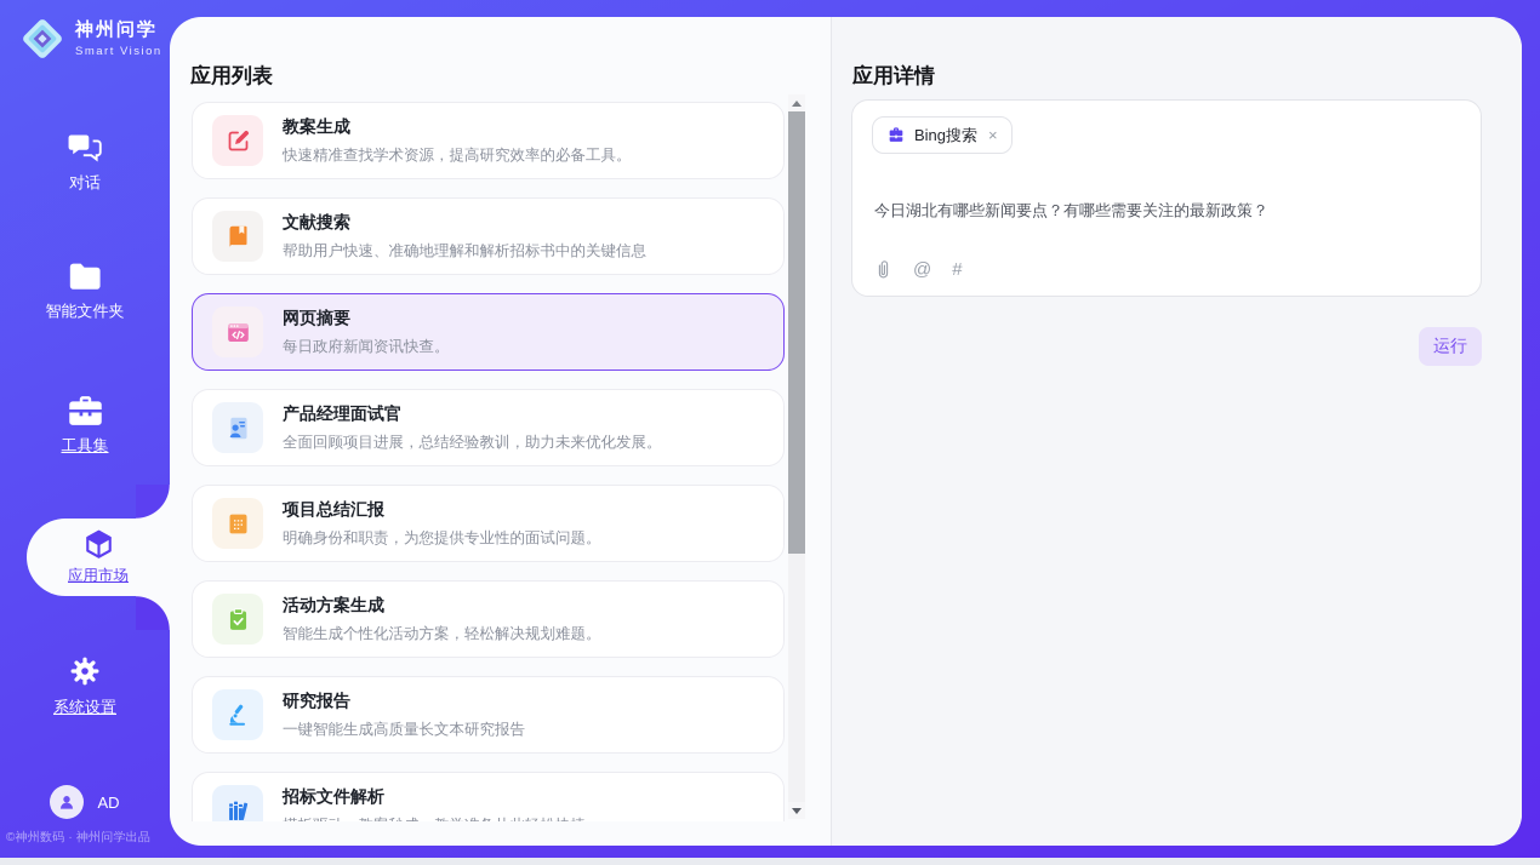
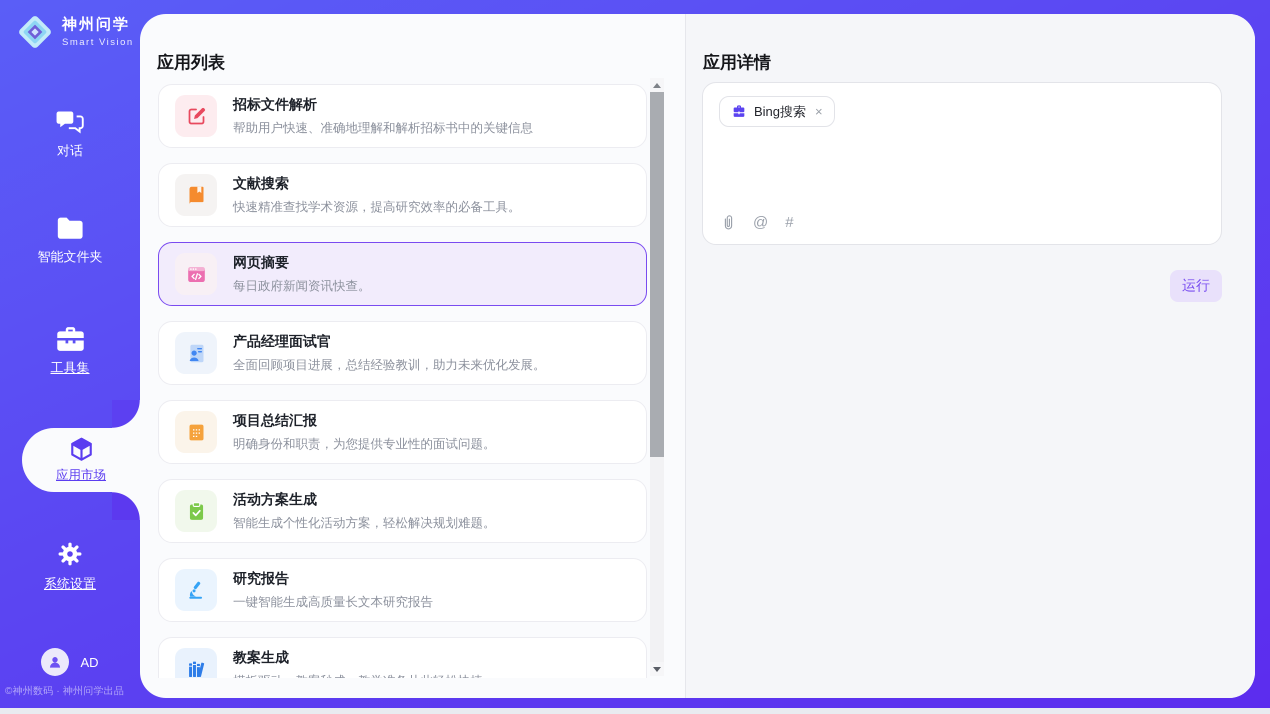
  神州问学
  Smart Vision
  对话
  智能文件夹
  工具集
  应用市场
  系统设置
  AD
  ©神州数码 · 神州问学出品
  应用列表
- 教案生成
+ 招标文件解析
- 快速精准查找学术资源，提高研究效率的必备工具。
+ 帮助用户快速、准确地理解和解析招标书中的关键信息
  文献搜索
- 帮助用户快速、准确地理解和解析招标书中的关键信息
+ 快速精准查找学术资源，提高研究效率的必备工具。
  网页摘要
  每日政府新闻资讯快查。
  产品经理面试官
  全面回顾项目进展，总结经验教训，助力未来优化发展。
  项目总结汇报
  明确身份和职责，为您提供专业性的面试问题。
  活动方案生成
  智能生成个性化活动方案，轻松解决规划难题。
  研究报告
  一键智能生成高质量长文本研究报告
- 招标文件解析
+ 教案生成
  应用详情
  Bing搜索
  ×
- 今日湖北有哪些新闻要点？有哪些需要关注的最新政策？
  @
  #
  运行
